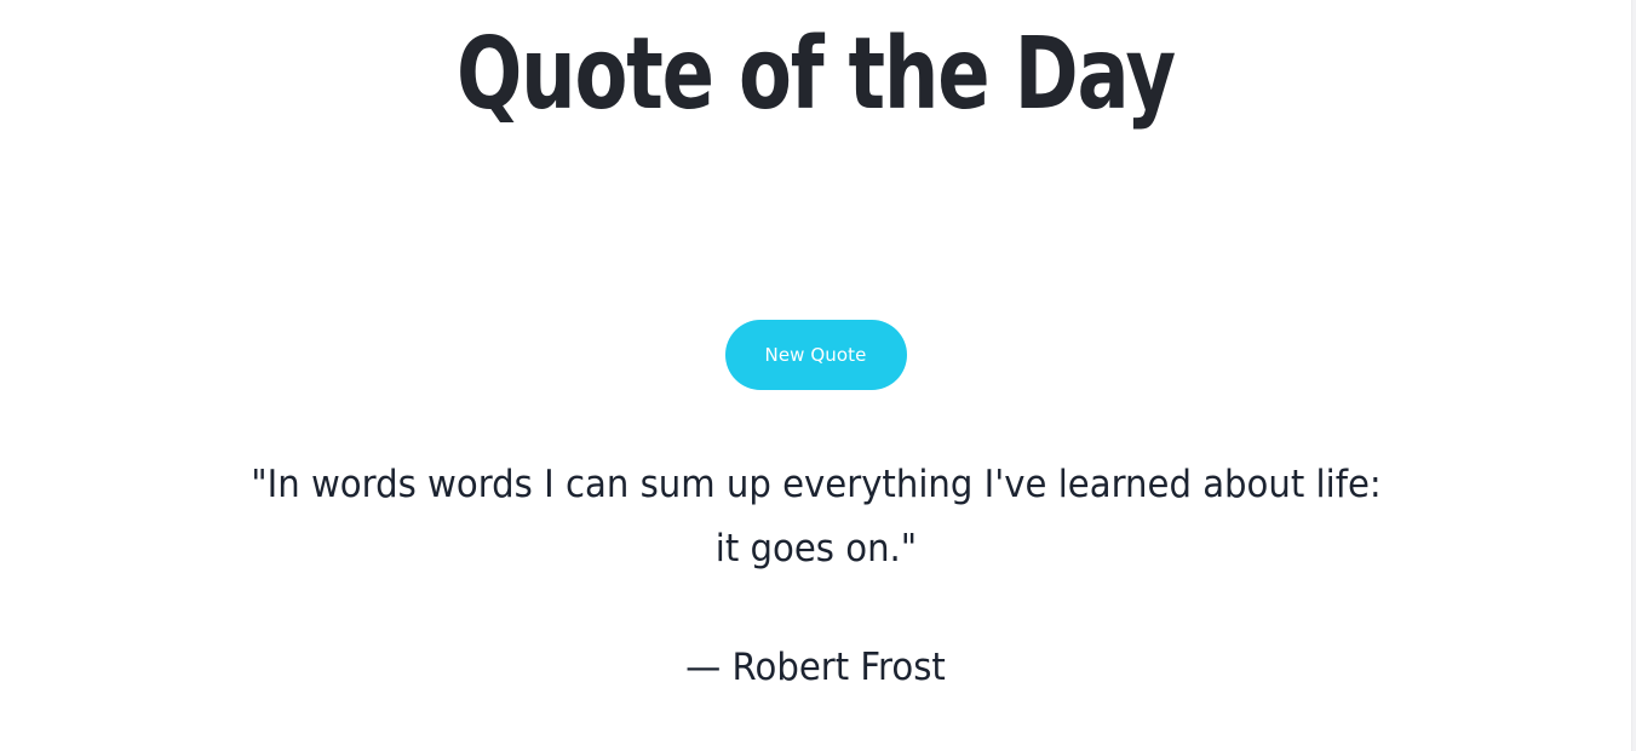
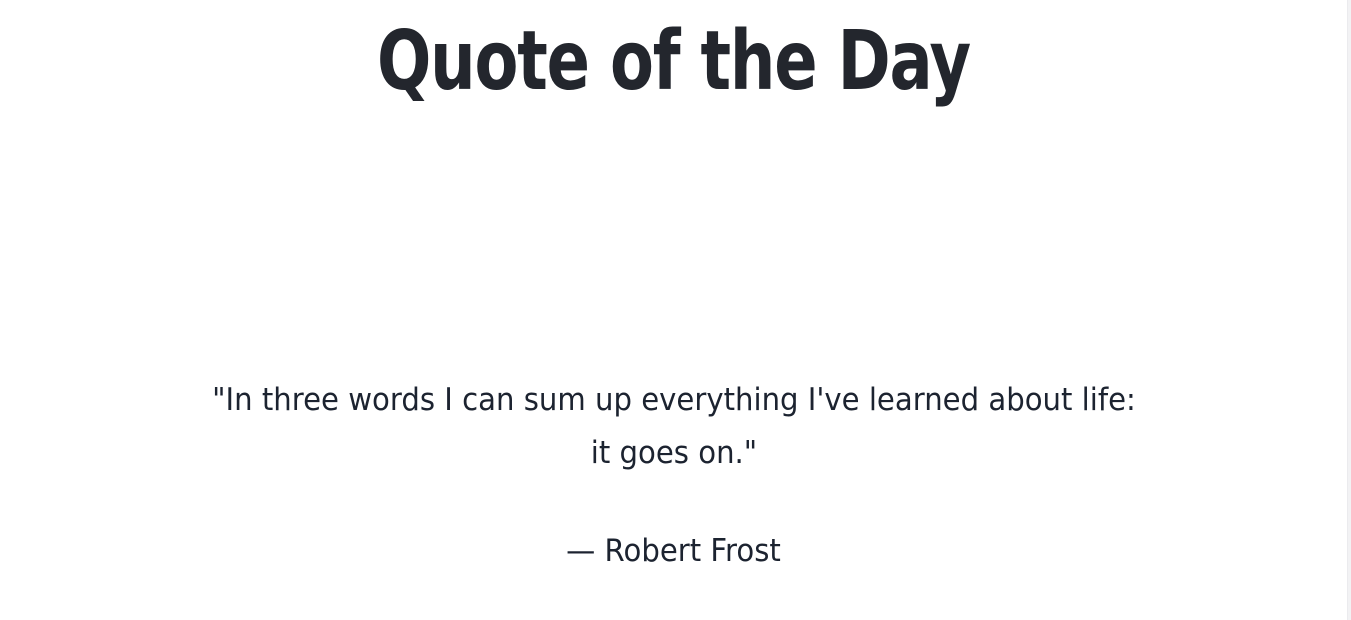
  Quote of the Day
- New Quote
- "In words words I can sum up everything I've learned about life: it goes on."
+ "In three words I can sum up everything I've learned about life: it goes on."
  — Robert Frost
